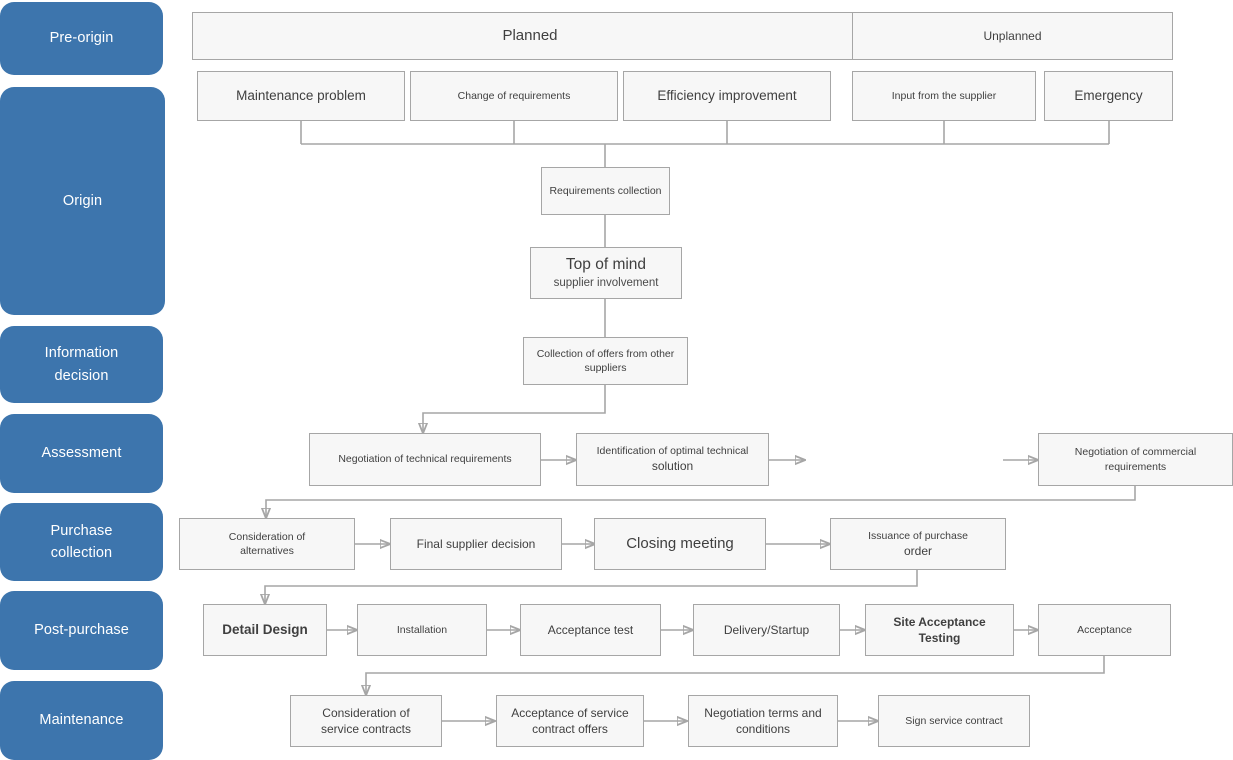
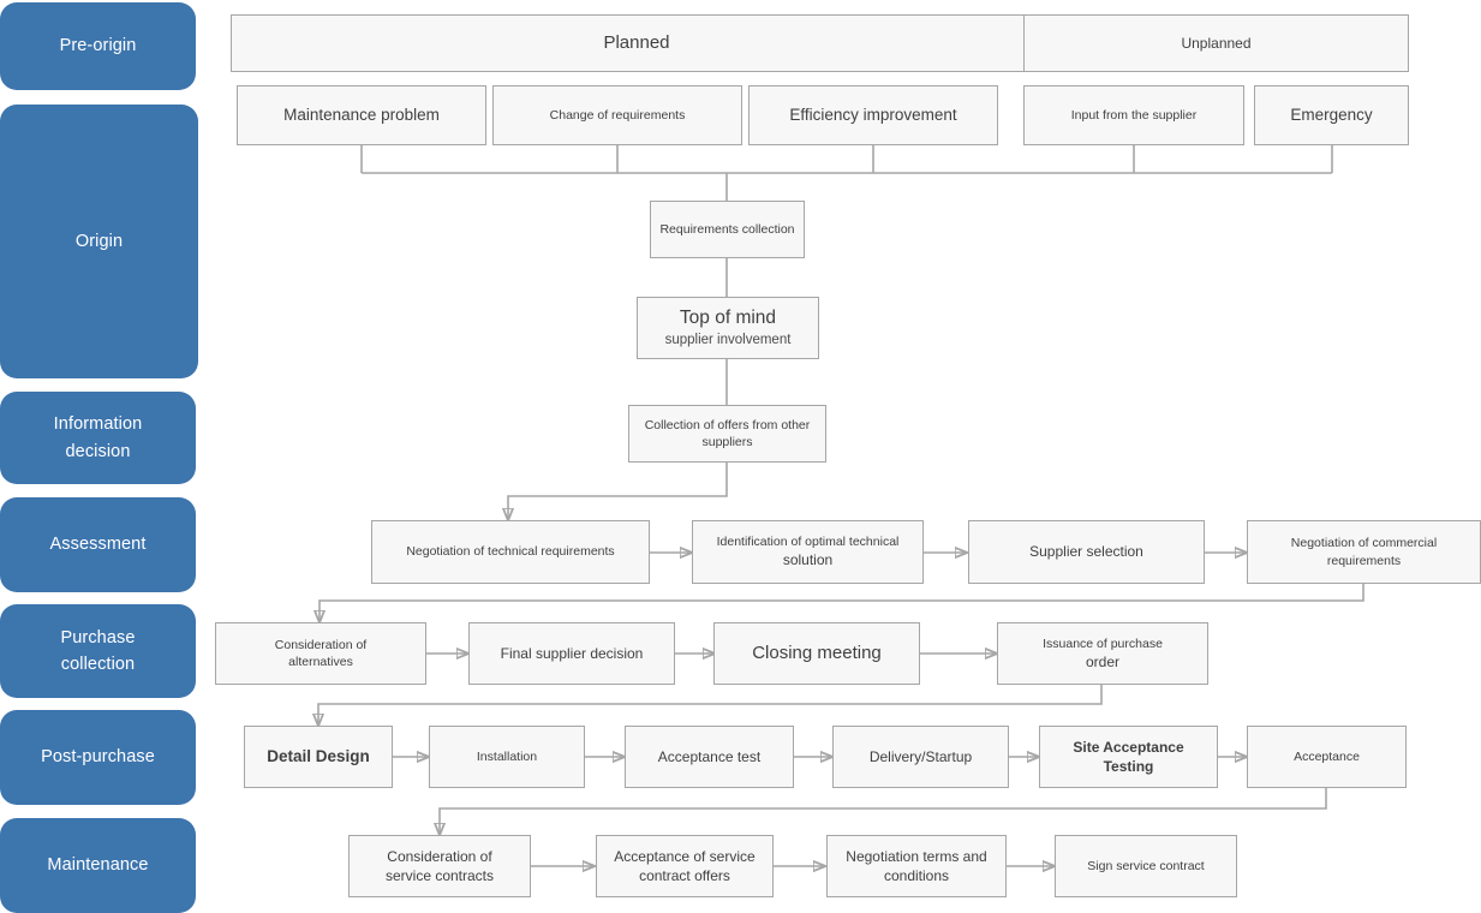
  Pre-origin
  Origin
  Information
  decision
  Assessment
  Purchase
  collection
  Post-purchase
  Maintenance
  Planned
  Unplanned
  Maintenance problem
  Change of requirements
  Efficiency improvement
  Input from the supplier
  Emergency
  Requirements collection
  Top of mind
  supplier involvement
  Collection of offers from other
  suppliers
  Negotiation of technical requirements
  Identification of optimal technical
  solution
+ Supplier selection
  Negotiation of commercial
  requirements
  Consideration of
  alternatives
  Final supplier decision
  Closing meeting
  Issuance of purchase
  order
  Detail Design
  Installation
  Acceptance test
  Delivery/Startup
  Site Acceptance
  Testing
  Acceptance
  Consideration of
  service contracts
  Acceptance of service
  contract offers
  Negotiation terms and
  conditions
  Sign service contract
